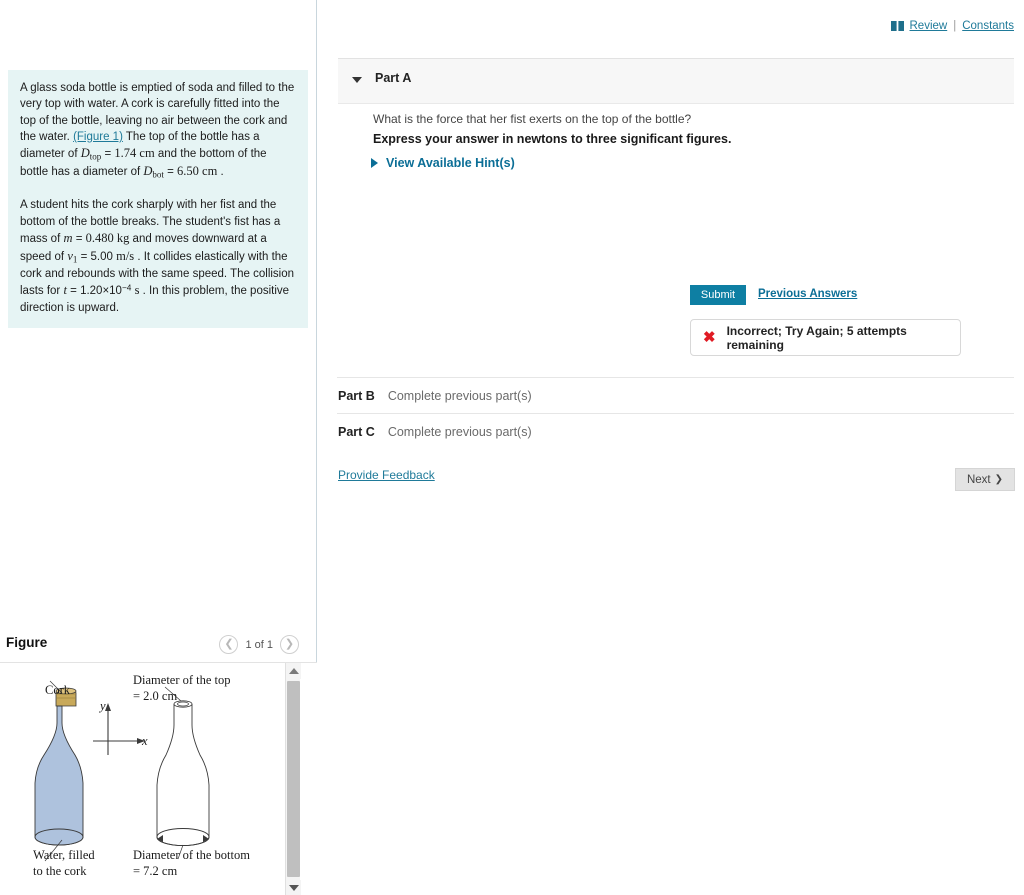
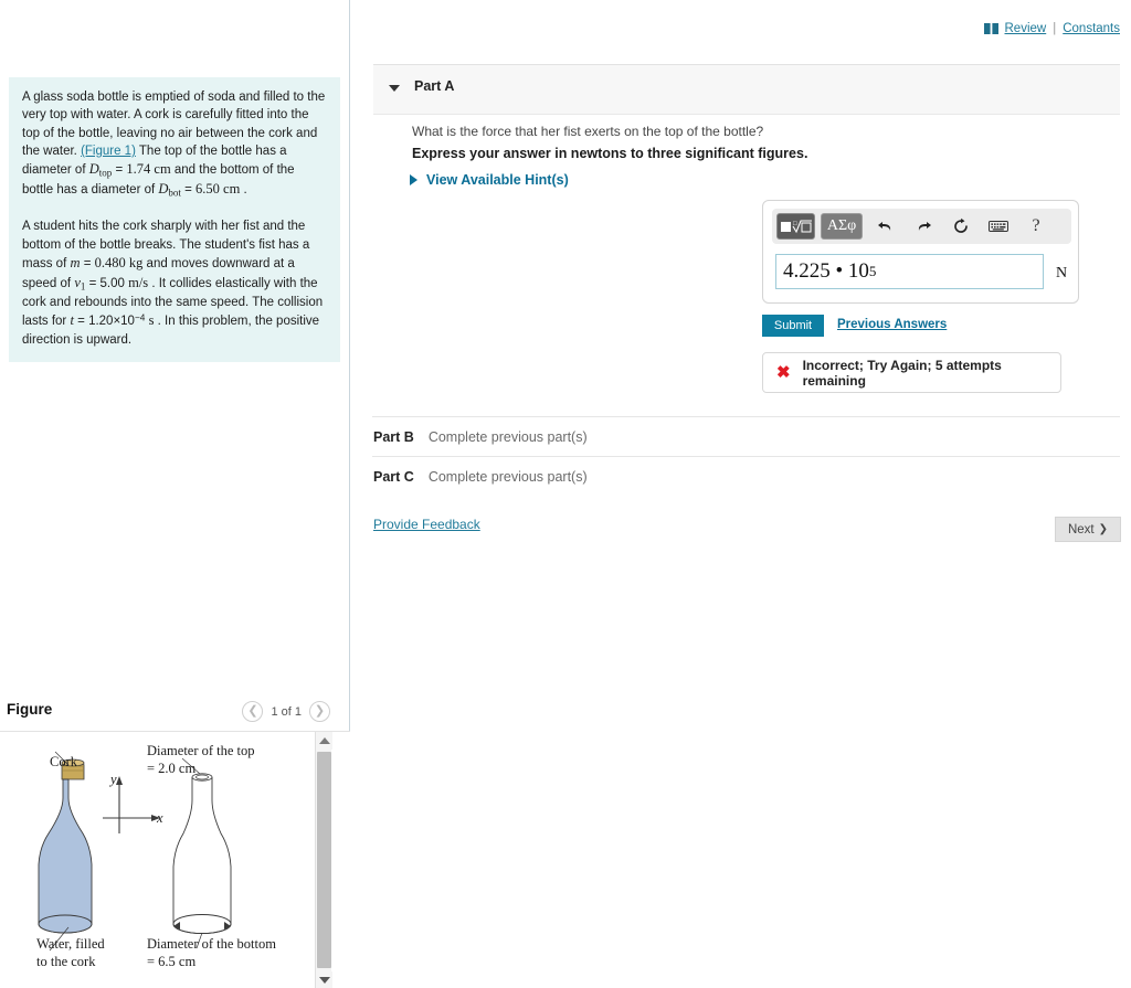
  A glass soda bottle is emptied of soda and filled to the very top with water. A cork is carefully fitted into the top of the bottle, leaving no air between the cork and the water. (Figure 1) The top of the bottle has a diameter of Dtop = 1.74 cm and the bottom of the bottle has a diameter of Dbot = 6.50 cm .
- A student hits the cork sharply with her fist and the bottom of the bottle breaks. The student's fist has a mass of m = 0.480 kg and moves downward at a speed of v1 = 5.00 m/s . It collides elastically with the cork and rebounds with the same speed. The collision lasts for t = 1.20×10−4 s . In this problem, the positive direction is upward.
+ A student hits the cork sharply with her fist and the bottom of the bottle breaks. The student's fist has a mass of m = 0.480 kg and moves downward at a speed of v1 = 5.00 m/s . It collides elastically with the cork and rebounds into the same speed. The collision lasts for t = 1.20×10−4 s . In this problem, the positive direction is upward.
  Figure
  ❮
  1 of 1
  ❯
  Cork
  y
  x
  Water, filled
  to the cork
  Diameter of the top
  = 2.0 cm
  Diameter of the bottom
- = 7.2 cm
+ = 6.5 cm
  Review
  |
  Constants
  Part A
  What is the force that her fist exerts on the top of the bottle?
  Express your answer in newtons to three significant figures.
  View Available Hint(s)
+ ΑΣφ
+ ?
+ 4.225 • 10
+ 5
+ N
  Submit
  Previous Answers
  ✖
  Incorrect; Try Again; 5 attempts remaining
  Part B
  Complete previous part(s)
  Part C
  Complete previous part(s)
  Provide Feedback
  Next
  ❯
